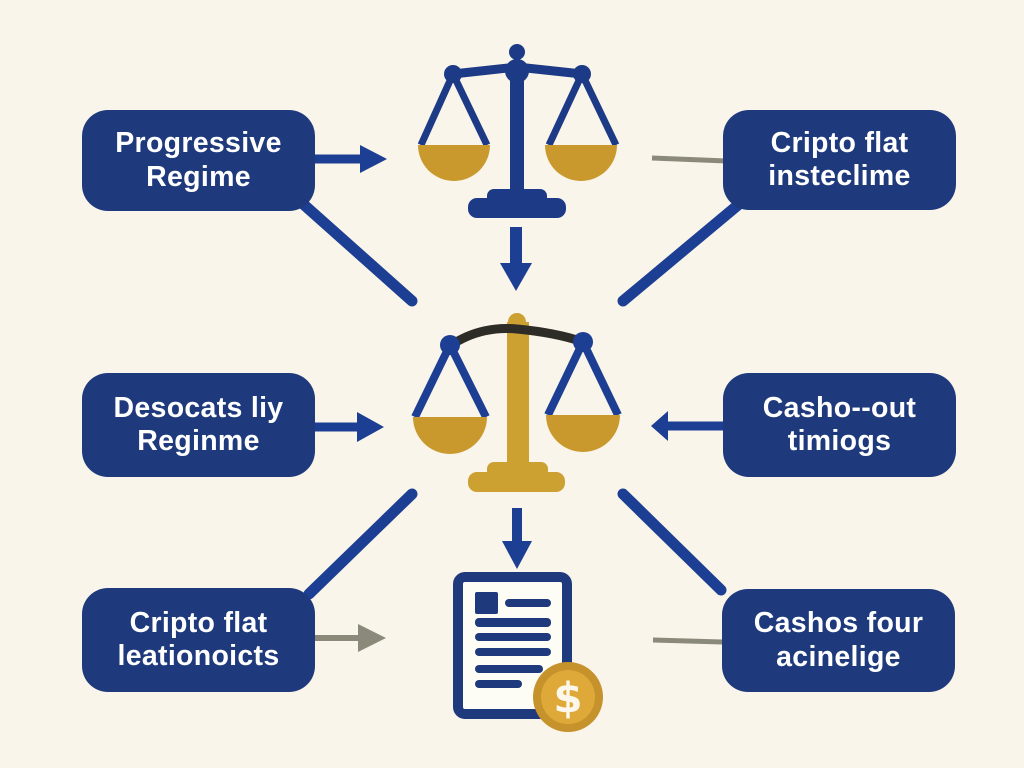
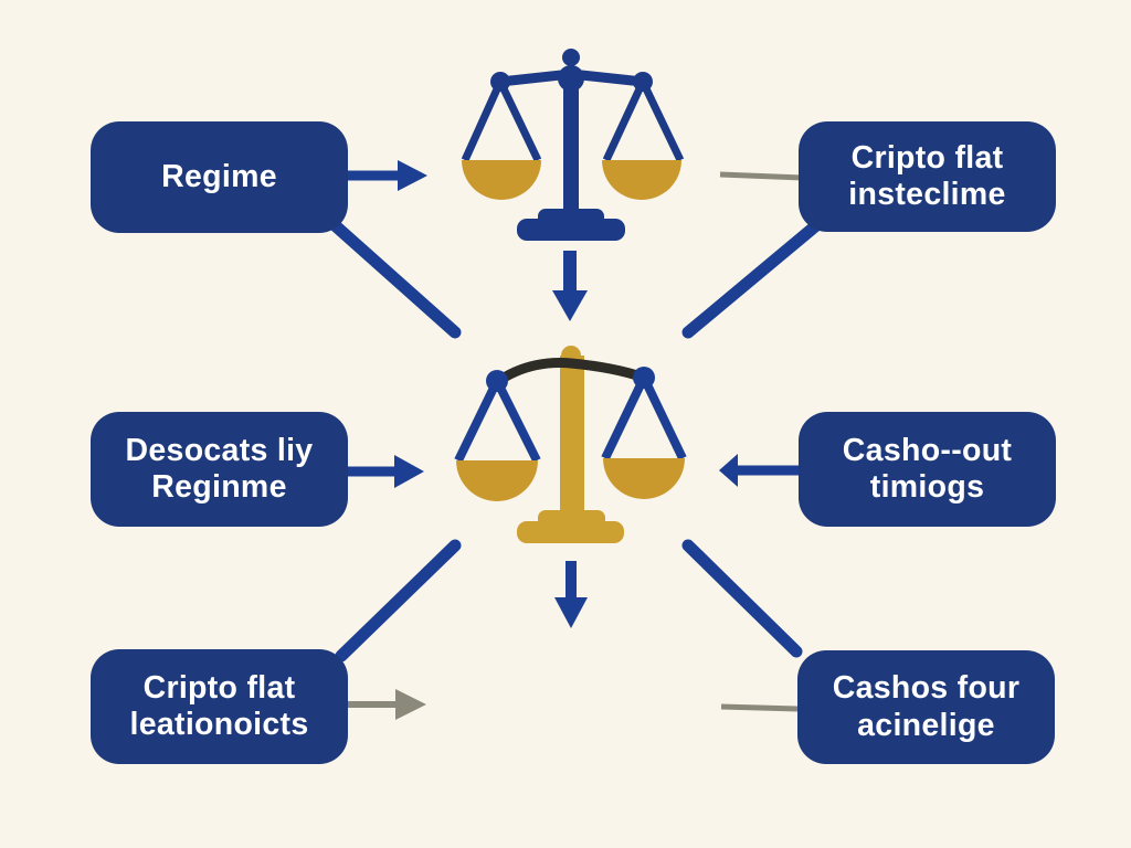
- $
- Progressive
  Regime
  Cripto flat
  insteclime
  Desocats liy
  Reginme
  Casho--out
  timiogs
  Cripto flat
  leationoicts
  Cashos four
  acinelige
